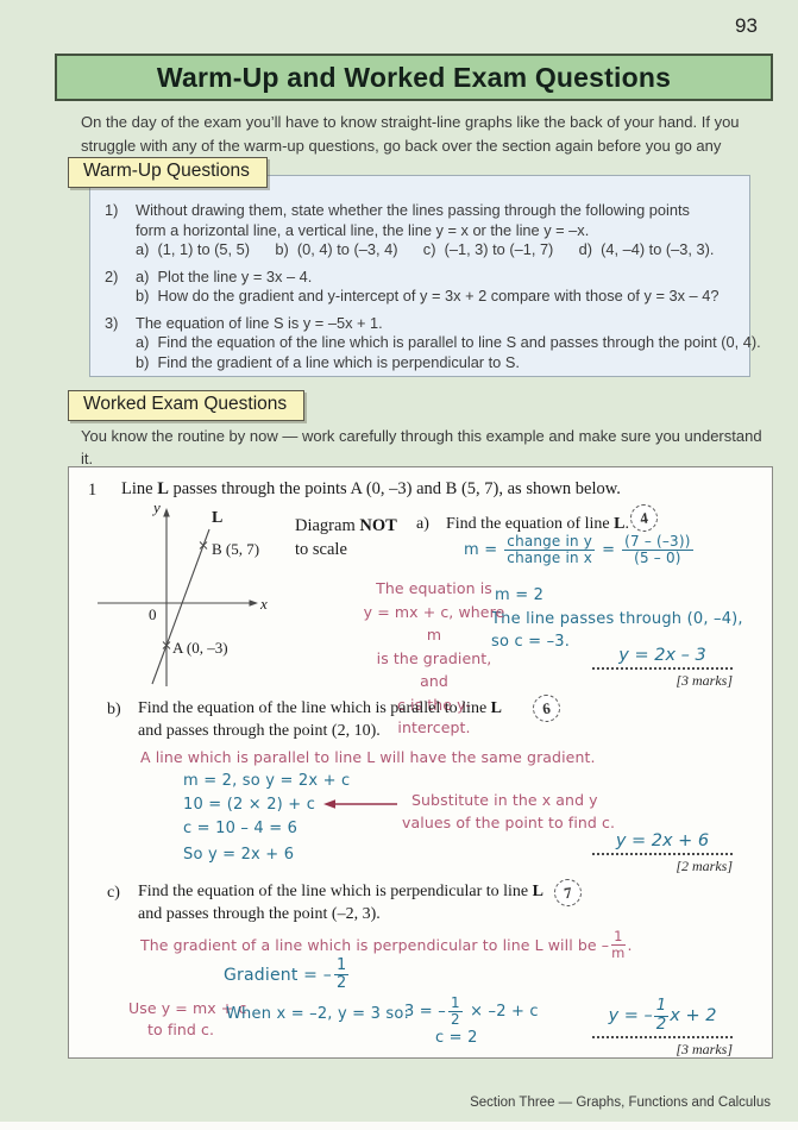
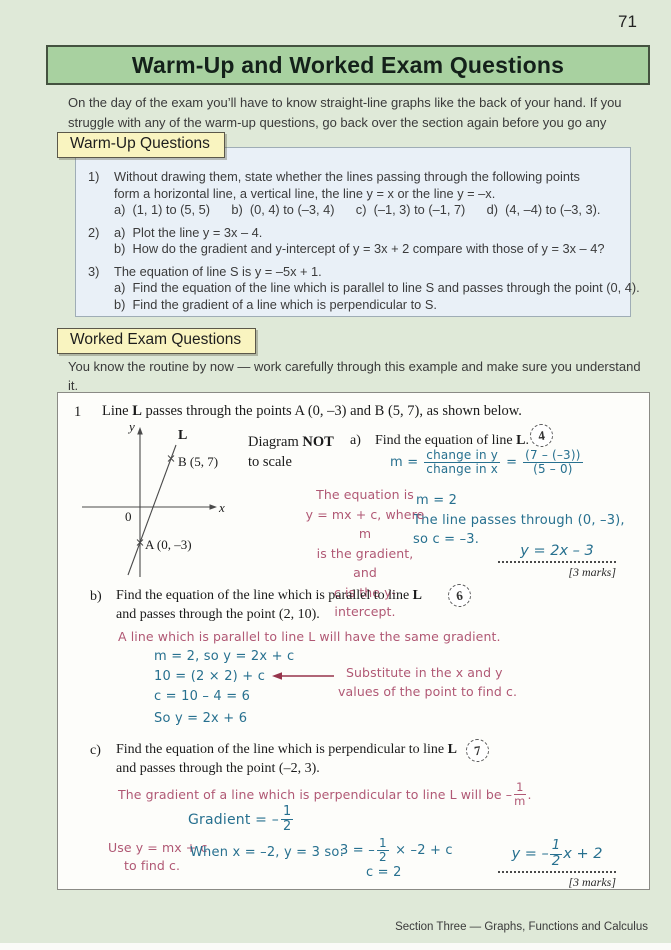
- 93
+ 71
  Warm-Up and Worked Exam Questions
  On the day of the exam you’ll have to know straight-line graphs like the back of your hand. If you
  struggle with any of the warm-up questions, go back over the section again before you go any
  Warm-Up Questions
  1)
  Without drawing them, state whether the lines passing through the following points
  form a horizontal line, a vertical line, the line y = x or the line y = –x.
  a) (1, 1) to (5, 5) b) (0, 4) to (–3, 4) c) (–1, 3) to (–1, 7) d) (4, –4) to (–3, 3).
  2)
  a) Plot the line y = 3x – 4.
  b) How do the gradient and y-intercept of y = 3x + 2 compare with those of y = 3x – 4?
  3)
  The equation of line S is y = –5x + 1.
  a) Find the equation of the line which is parallel to line S and passes through the point (0, 4).
  b) Find the gradient of a line which is perpendicular to S.
  Worked Exam Questions
  You know the routine by now — work carefully through this example and make sure you understand it.
  1
  Line L passes through the points A (0, –3) and B (5, 7), as shown below.
  y
  x
  0
  L
  B (5, 7)
  A (0, –3)
  Diagram NOT
  to scale
  a)
  Find the equation of line L.
  m =
  change in y
  change in x
  =
  (7 – (–3))
  (5 – 0)
  m = 2
- The line passes through (0, –4),
+ The line passes through (0, –3),
  so c = –3.
  The equation is
  y = mx + c, where m
  is the gradient, and
  c is the y-intercept.
  y = 2x – 3
  [3 marks]
  b)
  Find the equation of the line which is parallel to line L
  and passes through the point (2, 10).
  A line which is parallel to line L will have the same gradient.
  m = 2, so y = 2x + c
  10 = (2 × 2) + c
  Substitute in the x and y
  values of the point to find c.
  c = 10 – 4 = 6
  So y = 2x + 6
- y = 2x + 6
- [2 marks]
  c)
  Find the equation of the line which is perpendicular to line L
  and passes through the point (–2, 3).
  The gradient of a line which is perpendicular to line L will be –
  1
  m
  .
  Gradient = –
  1
  2
  Use y = mx + c
  to find c.
  When x = –2, y = 3 so:
  3 = –
  1
  2
  × –2 + c
  c = 2
  y = –
  1
  2
  x + 2
  [3 marks]
  Section Three — Graphs, Functions and Calculus
